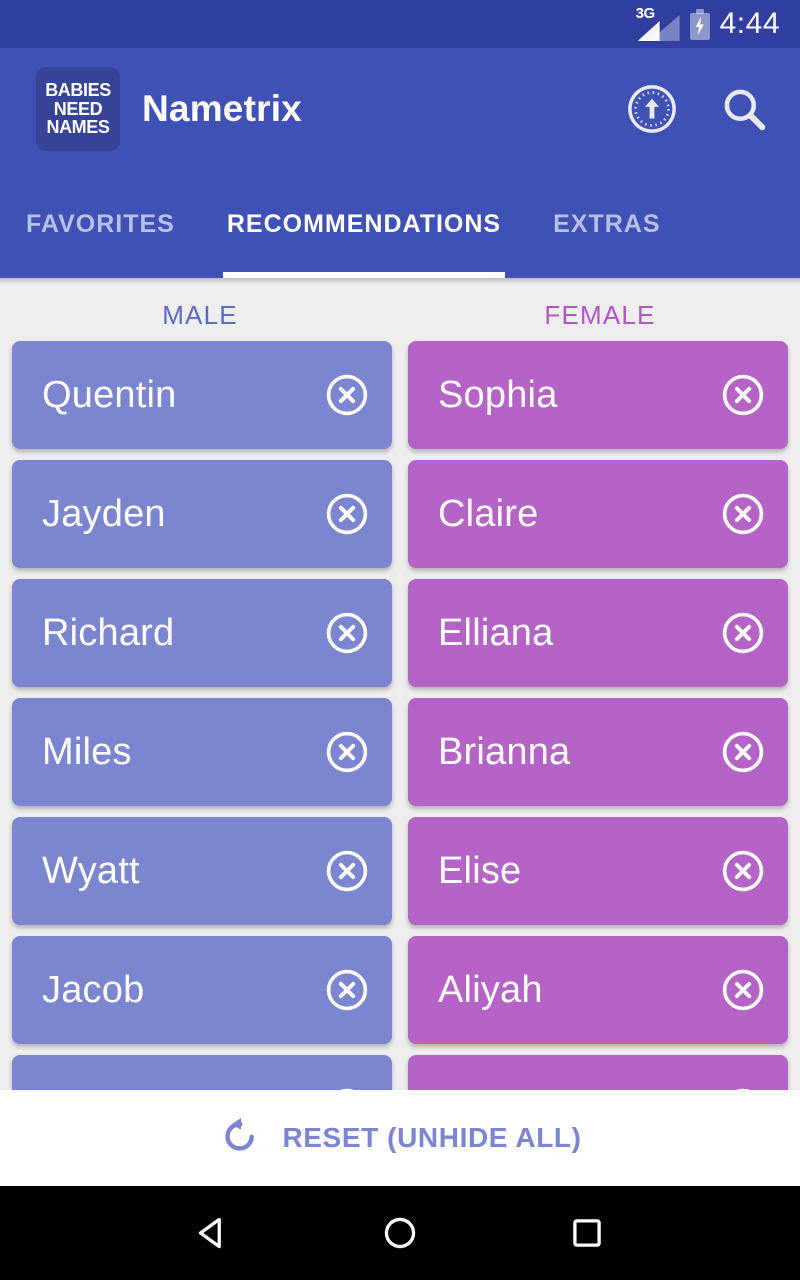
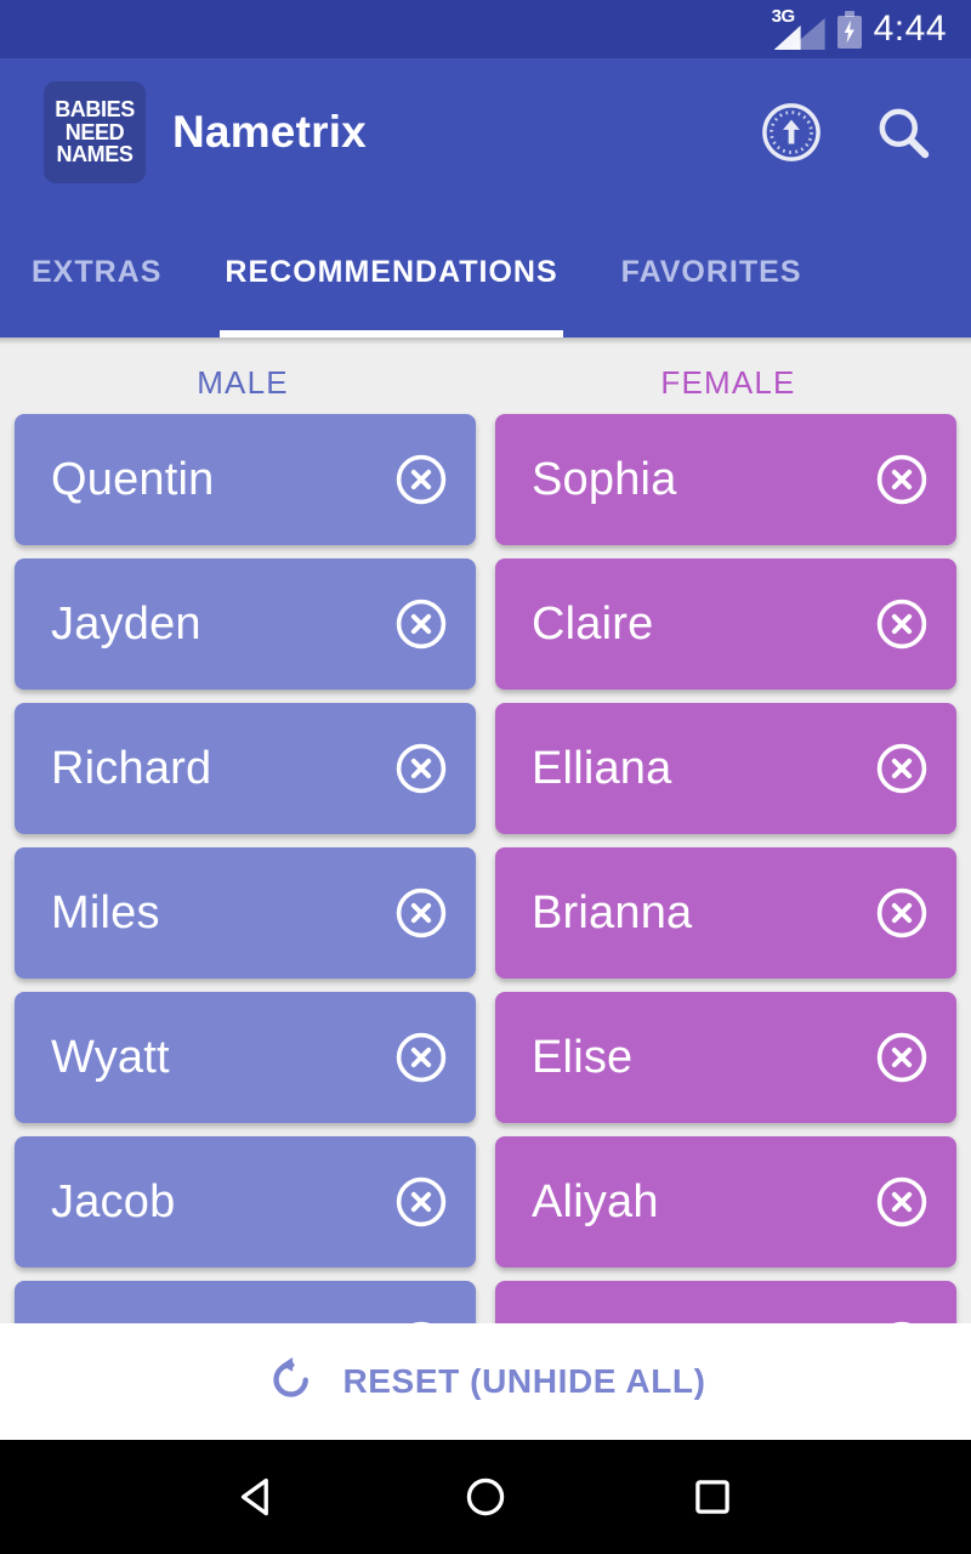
  3G
  4:44
  BABIES
  NEED
  NAMES
  Nametrix
- FAVORITES
+ EXTRAS
  RECOMMENDATIONS
- EXTRAS
+ FAVORITES
  MALE
  FEMALE
  Quentin
  Jayden
  Richard
  Miles
  Wyatt
  Jacob
  Sophia
  Claire
  Elliana
  Brianna
  Elise
  Aliyah
  RESET (UNHIDE ALL)
